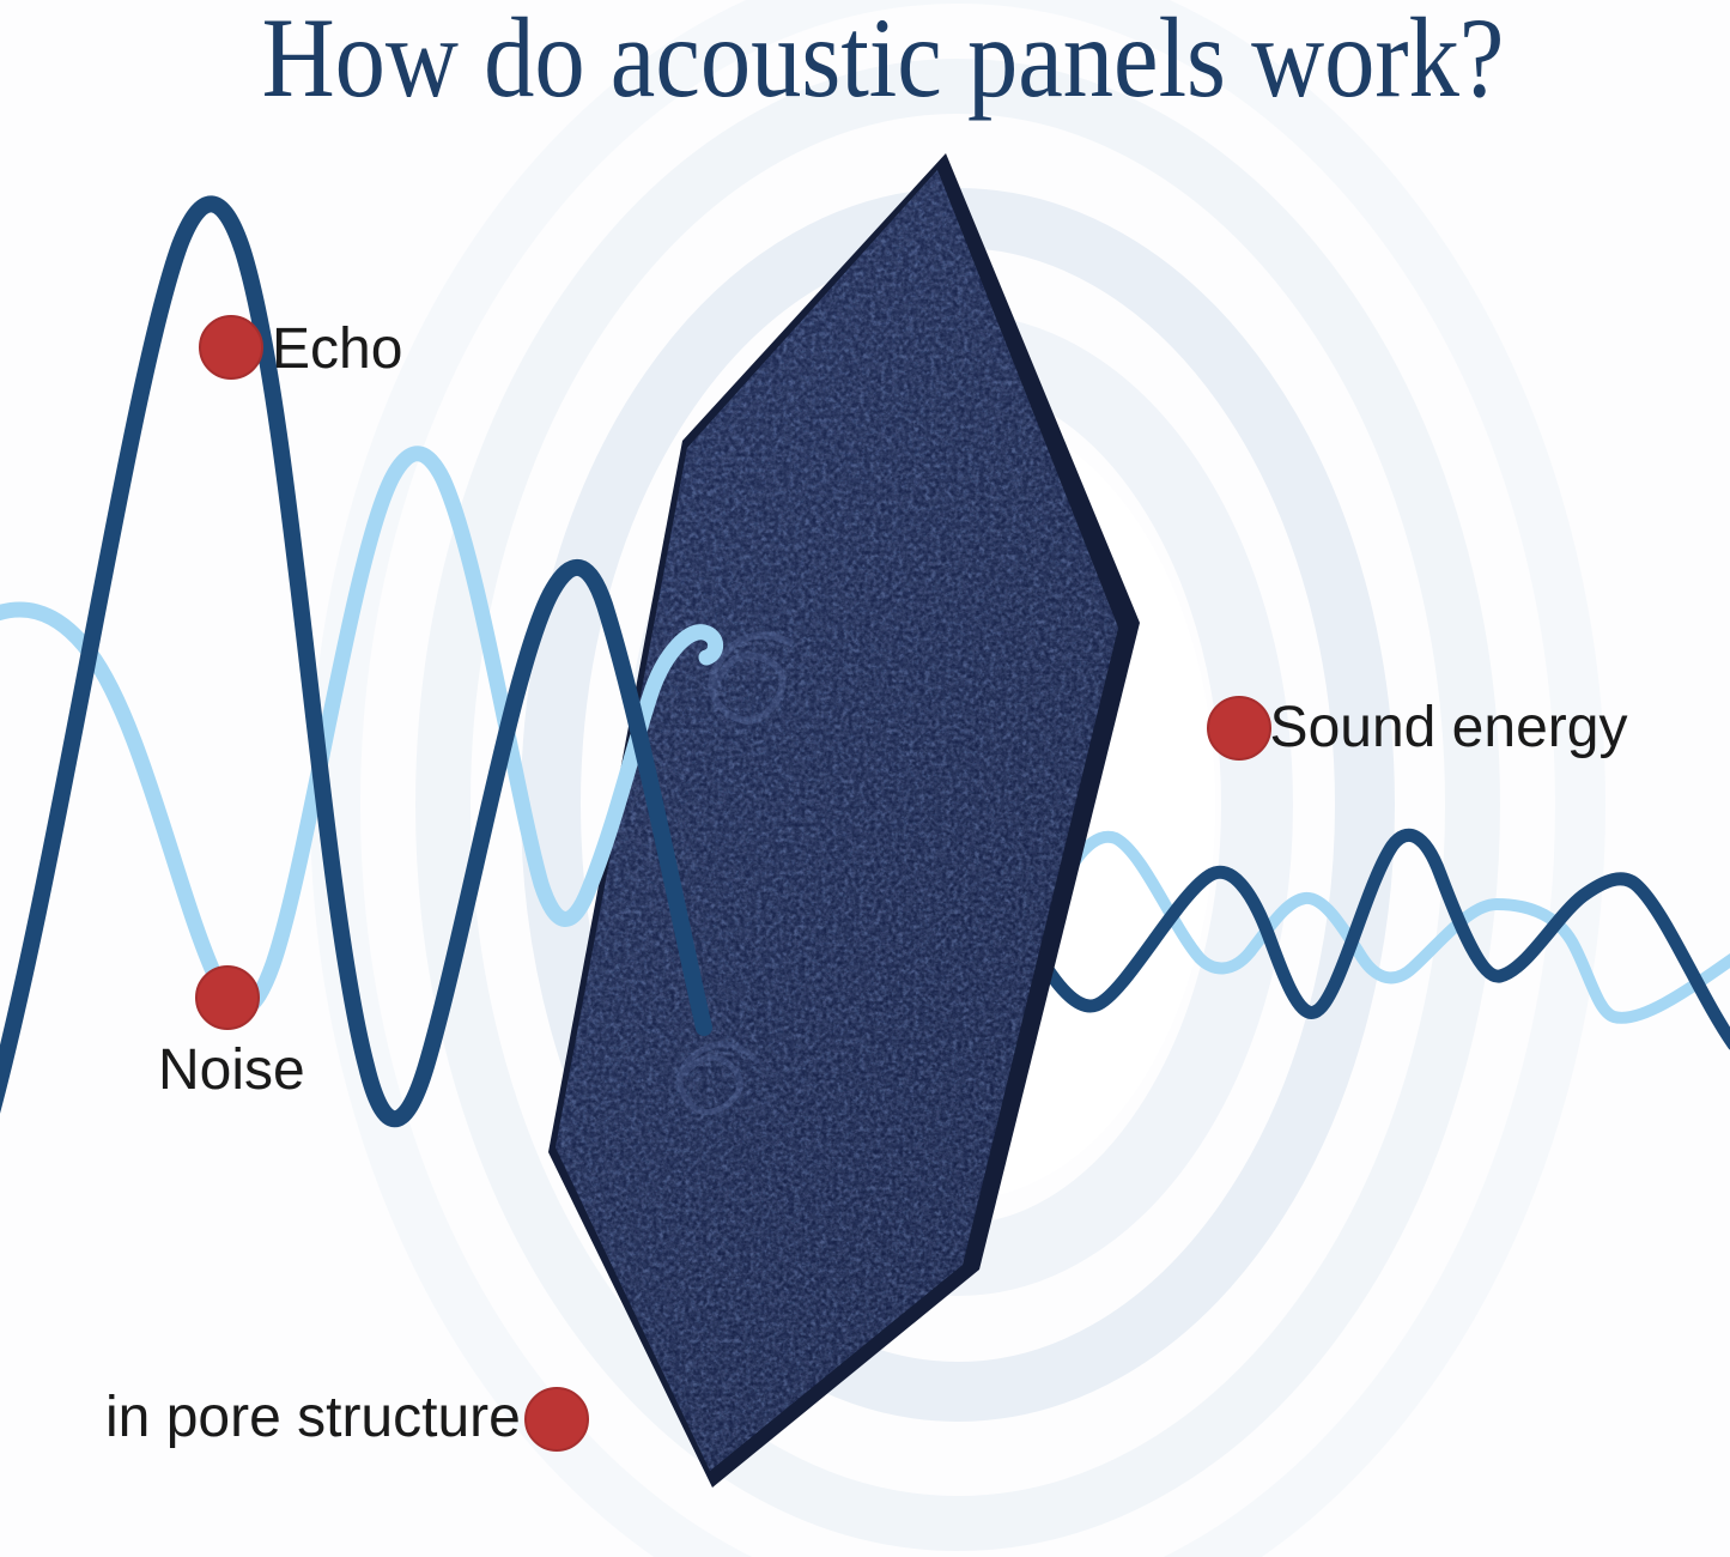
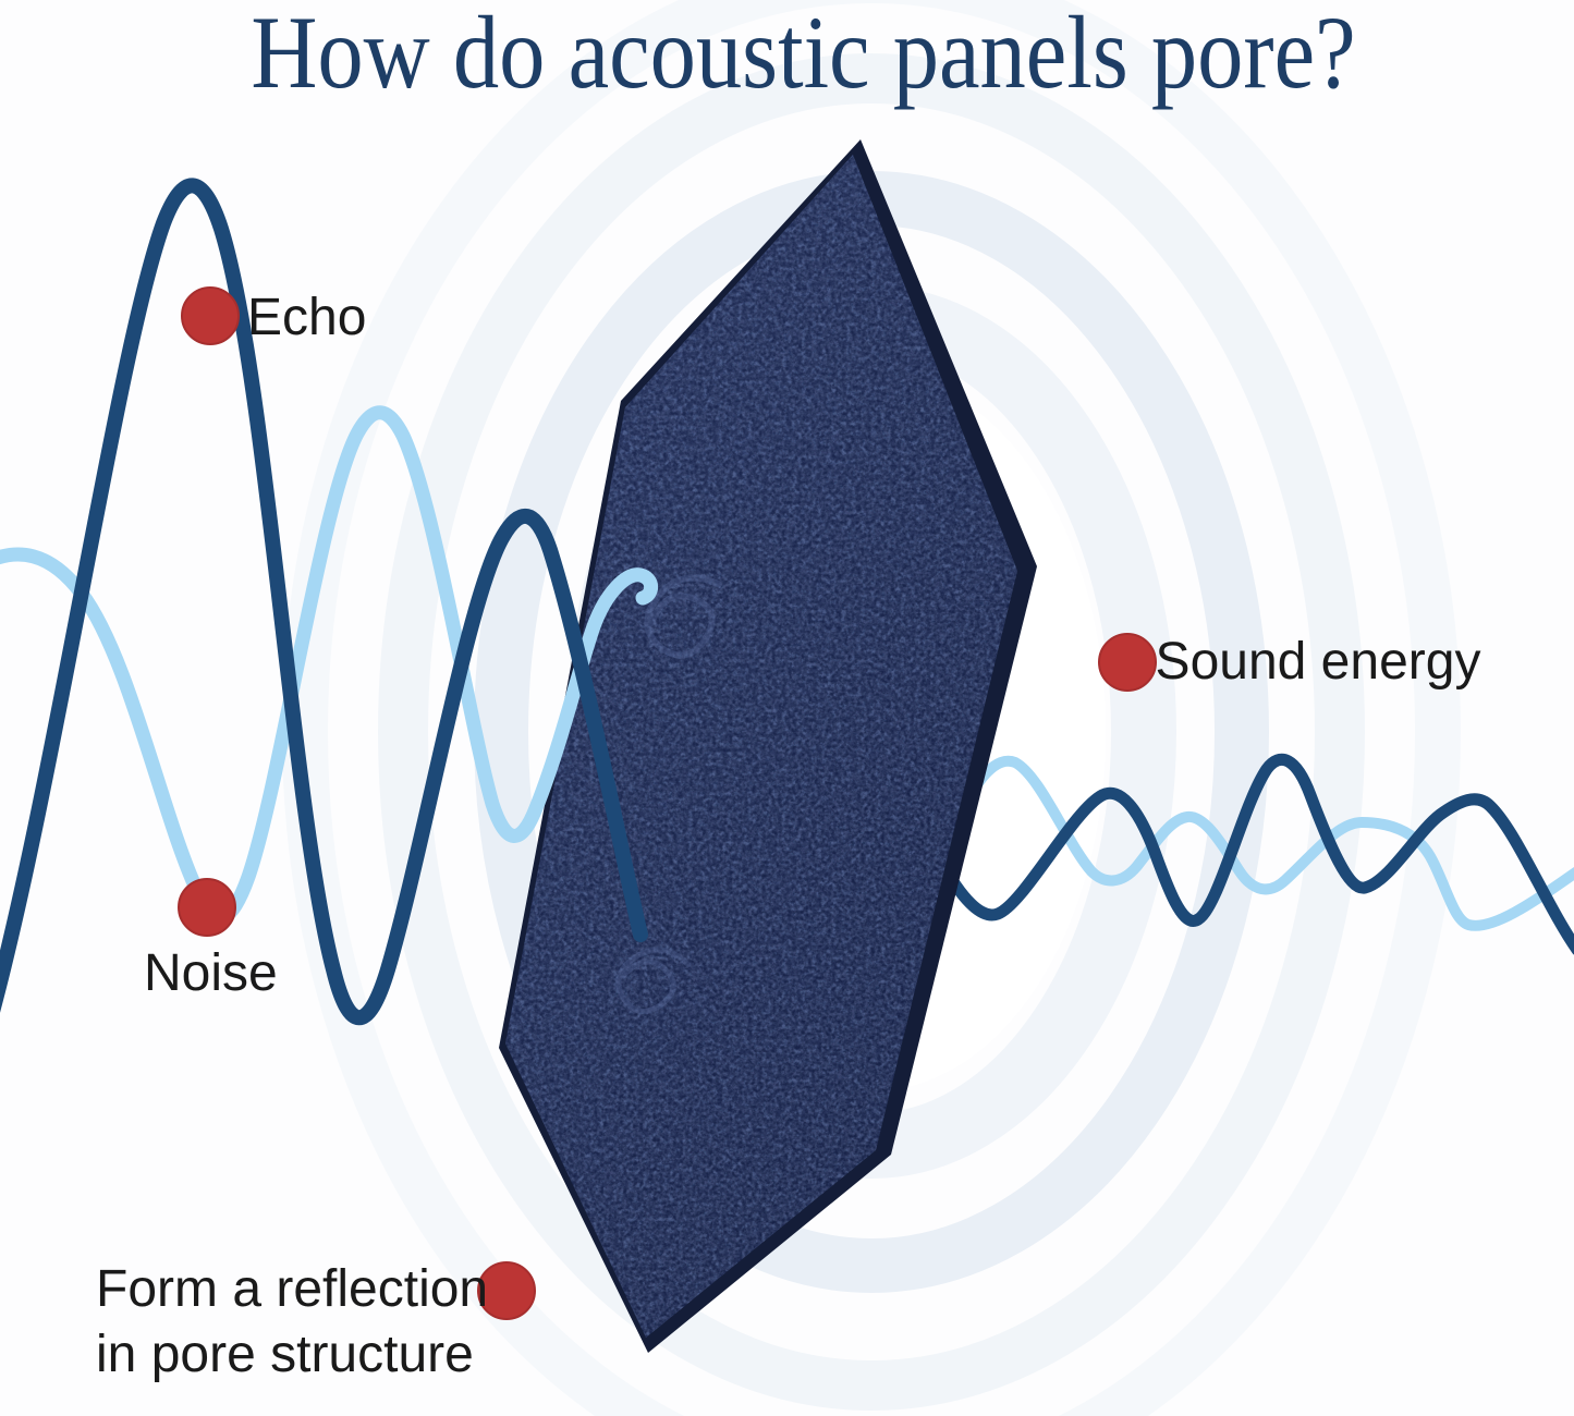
- How do acoustic panels work?
+ How do acoustic panels pore?
  Echo
  Noise
  Sound energy
+ Form a reflection
  in pore structure
